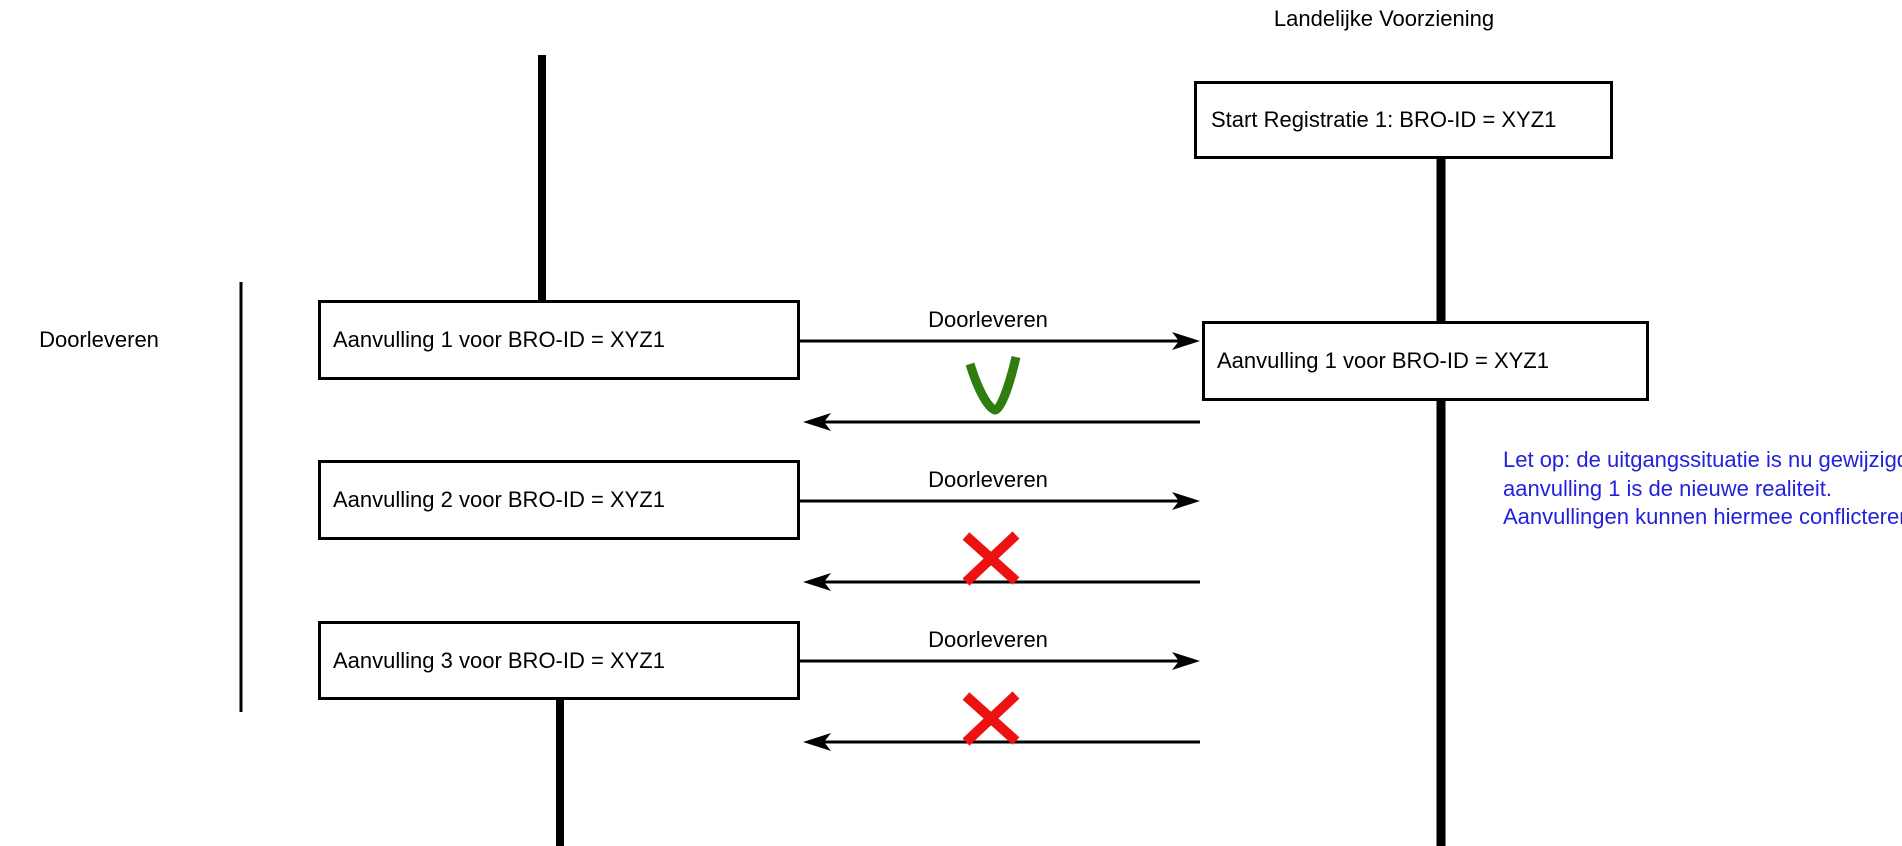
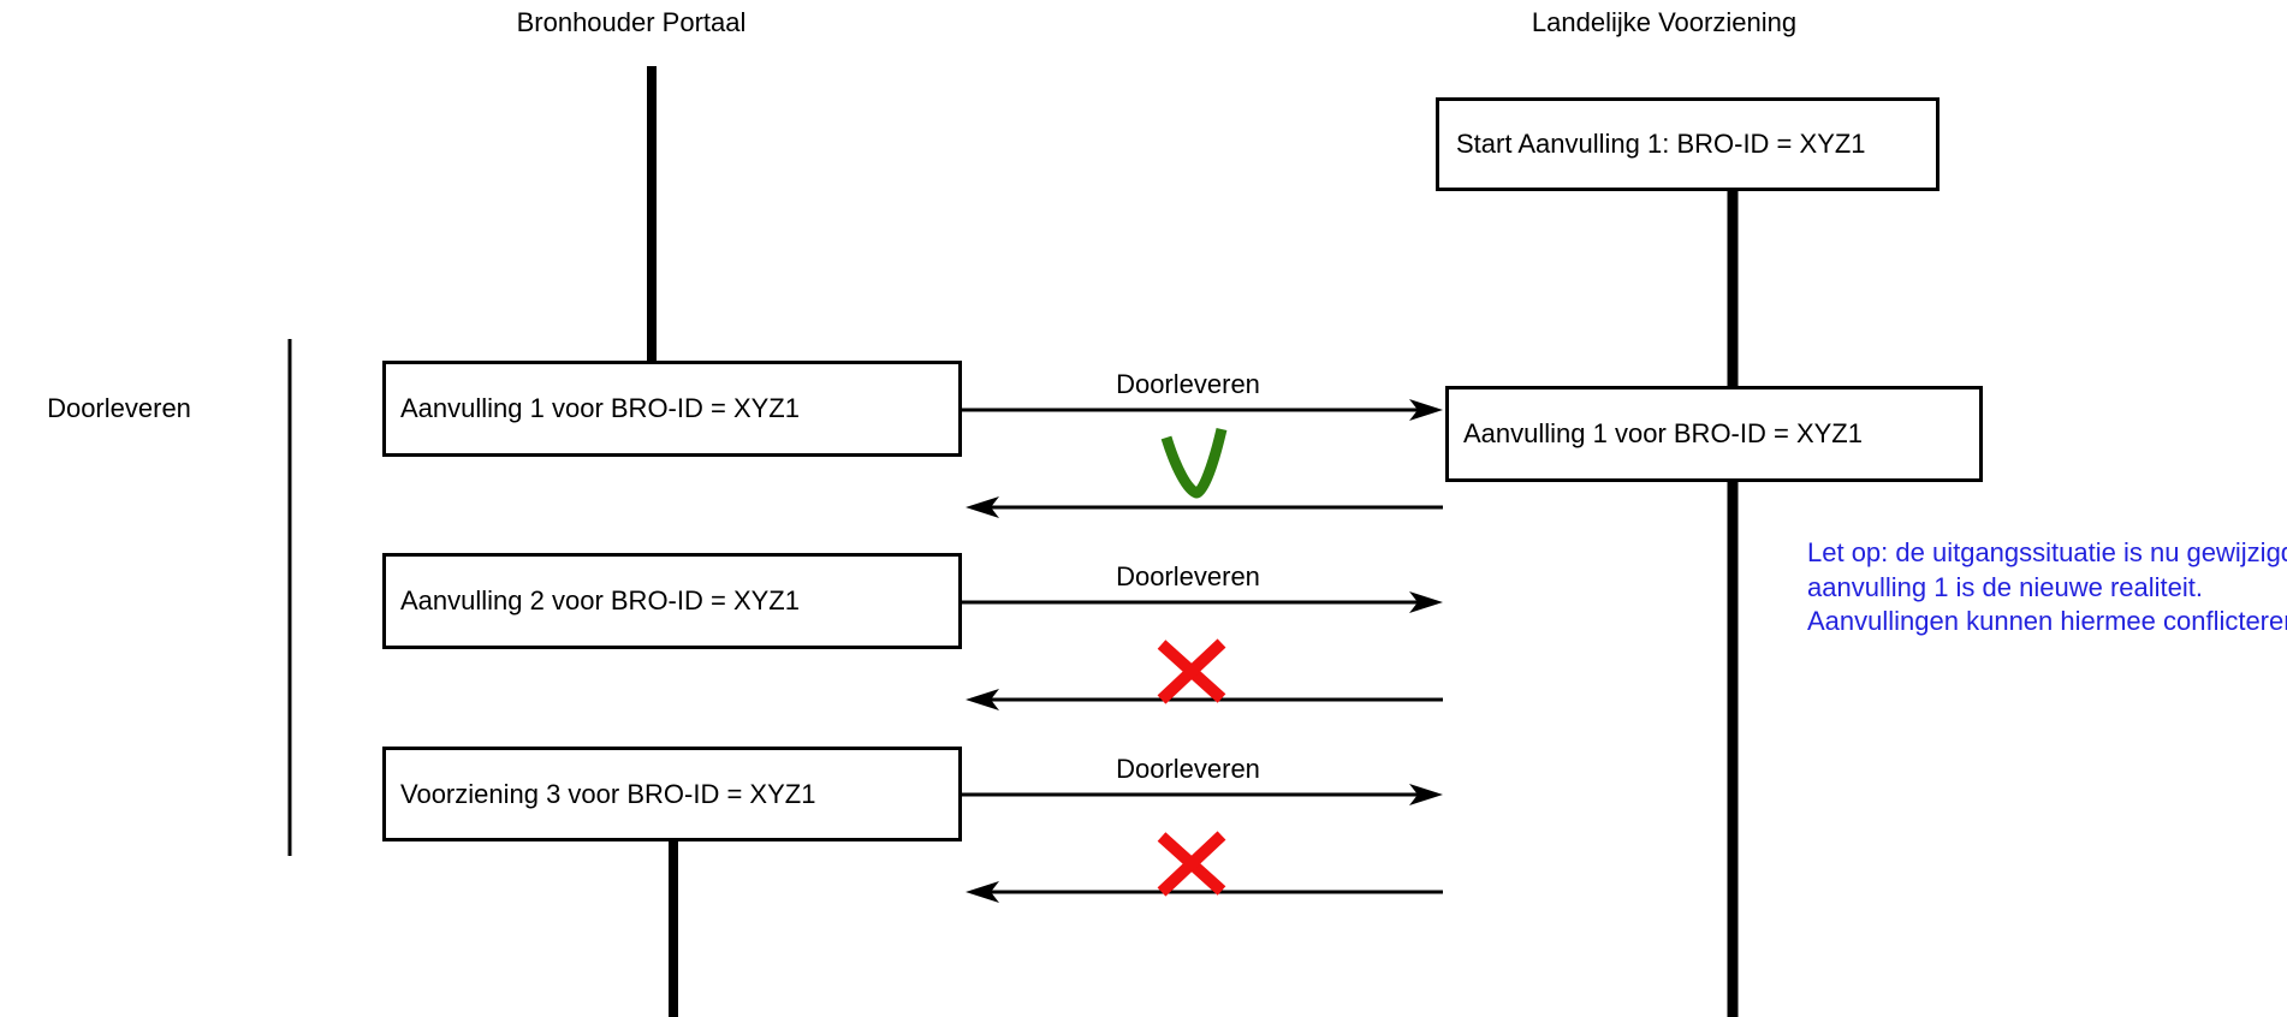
+ Bronhouder Portaal
  Landelijke Voorziening
  Doorleveren
- Start Registratie 1: BRO-ID = XYZ1
+ Start Aanvulling 1: BRO-ID = XYZ1
  Aanvulling 1 voor BRO-ID = XYZ1
  Aanvulling 2 voor BRO-ID = XYZ1
- Aanvulling 3 voor BRO-ID = XYZ1
+ Voorziening 3 voor BRO-ID = XYZ1
  Aanvulling 1 voor BRO-ID = XYZ1
  Doorleveren
  Doorleveren
  Doorleveren
  Let op: de uitgangssituatie is nu gewijzig aanvulling 1 is de nieuwe realiteit. Aanvullingen kunnen hiermee conflictere
